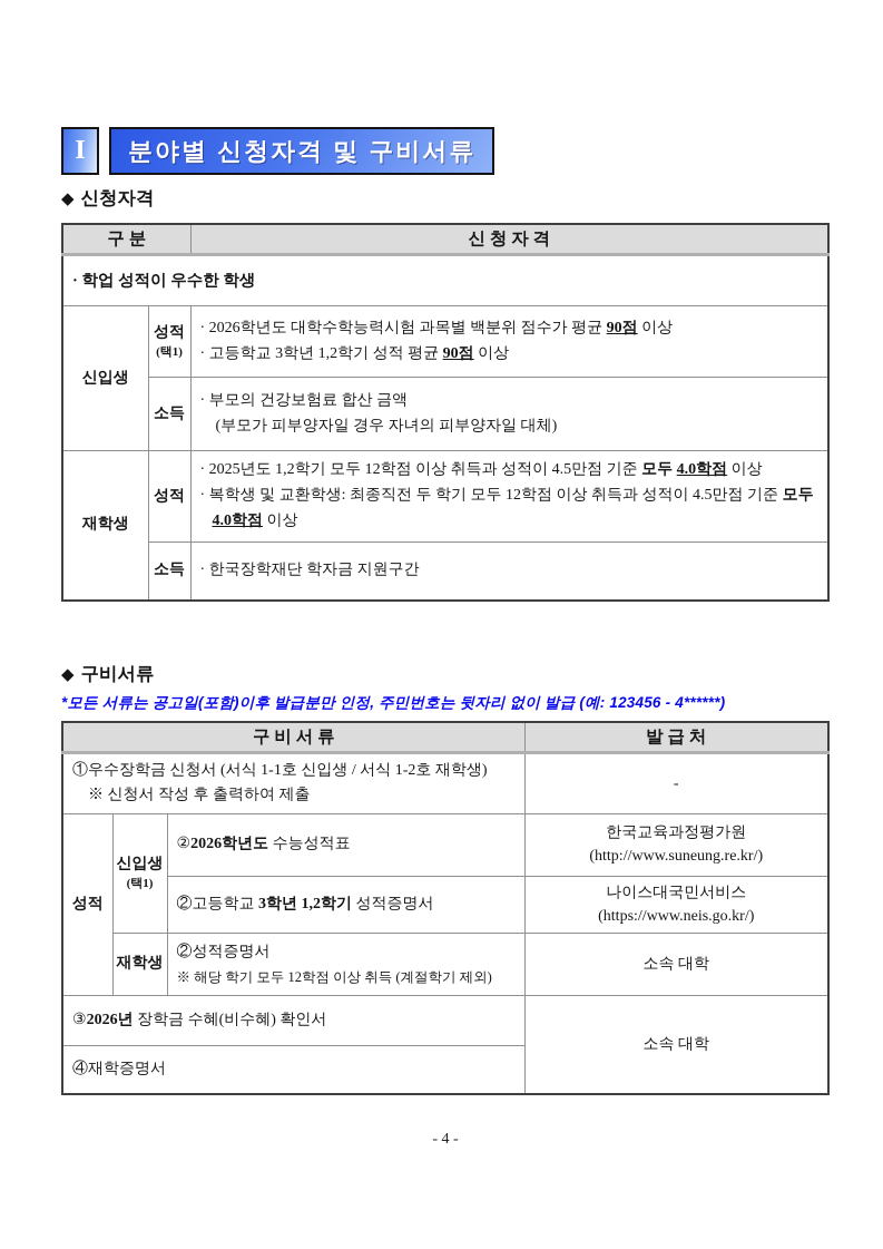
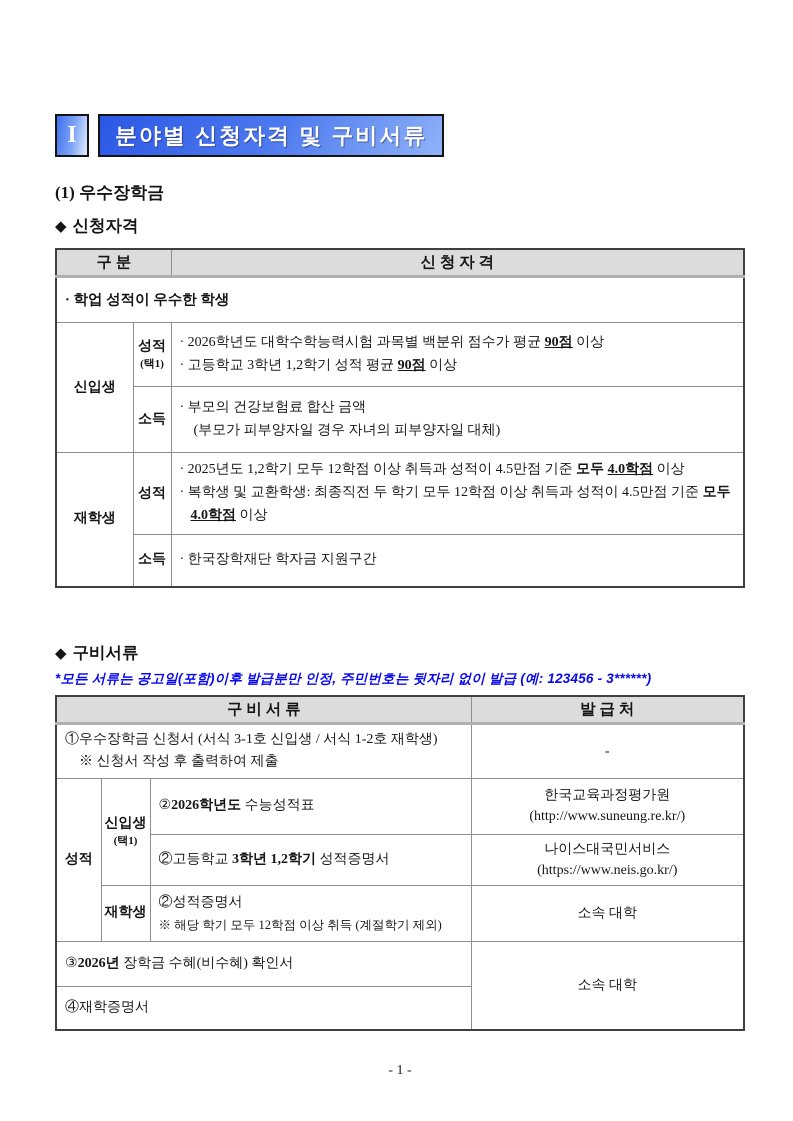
  I
  분야별 신청자격 및 구비서류
+ (1) 우수장학금
  ◆ 신청자격
  구 분	신 청 자 격
  · 학업 성적이 우수한 학생
  신입생	성적 (택1)	· 2026학년도 대학수학능력시험 과목별 백분위 점수가 평균 90점 이상 · 고등학교 3학년 1,2학기 성적 평균 90점 이상
  소득	· 부모의 건강보험료 합산 금액 (부모가 피부양자일 경우 자녀의 피부양자일 대체)
  재학생	성적	· 2025년도 1,2학기 모두 12학점 이상 취득과 성적이 4.5만점 기준 모두 4.0학점 이상 · 복학생 및 교환학생: 최종직전 두 학기 모두 12학점 이상 취득과 성적이 4.5만점 기준 모두 4.0학점 이상
  소득	· 한국장학재단 학자금 지원구간
  ◆ 구비서류
- *모든 서류는 공고일(포함)이후 발급분만 인정, 주민번호는 뒷자리 없이 발급 (예: 123456 - 4******)
+ *모든 서류는 공고일(포함)이후 발급분만 인정, 주민번호는 뒷자리 없이 발급 (예: 123456 - 3******)
  구 비 서 류	발 급 처
- ①우수장학금 신청서 (서식 1-1호 신입생 / 서식 1-2호 재학생) ※ 신청서 작성 후 출력하여 제출	-
+ ①우수장학금 신청서 (서식 3-1호 신입생 / 서식 1-2호 재학생) ※ 신청서 작성 후 출력하여 제출	-
  성적	신입생 (택1)	②2026학년도 수능성적표	한국교육과정평가원 (http://www.suneung.re.kr/)
  ②고등학교 3학년 1,2학기 성적증명서	나이스대국민서비스 (https://www.neis.go.kr/)
  재학생	②성적증명서 ※ 해당 학기 모두 12학점 이상 취득 (계절학기 제외)	소속 대학
  ③2026년 장학금 수혜(비수혜) 확인서	소속 대학
  ④재학증명서
- - 4 -
+ - 1 -
